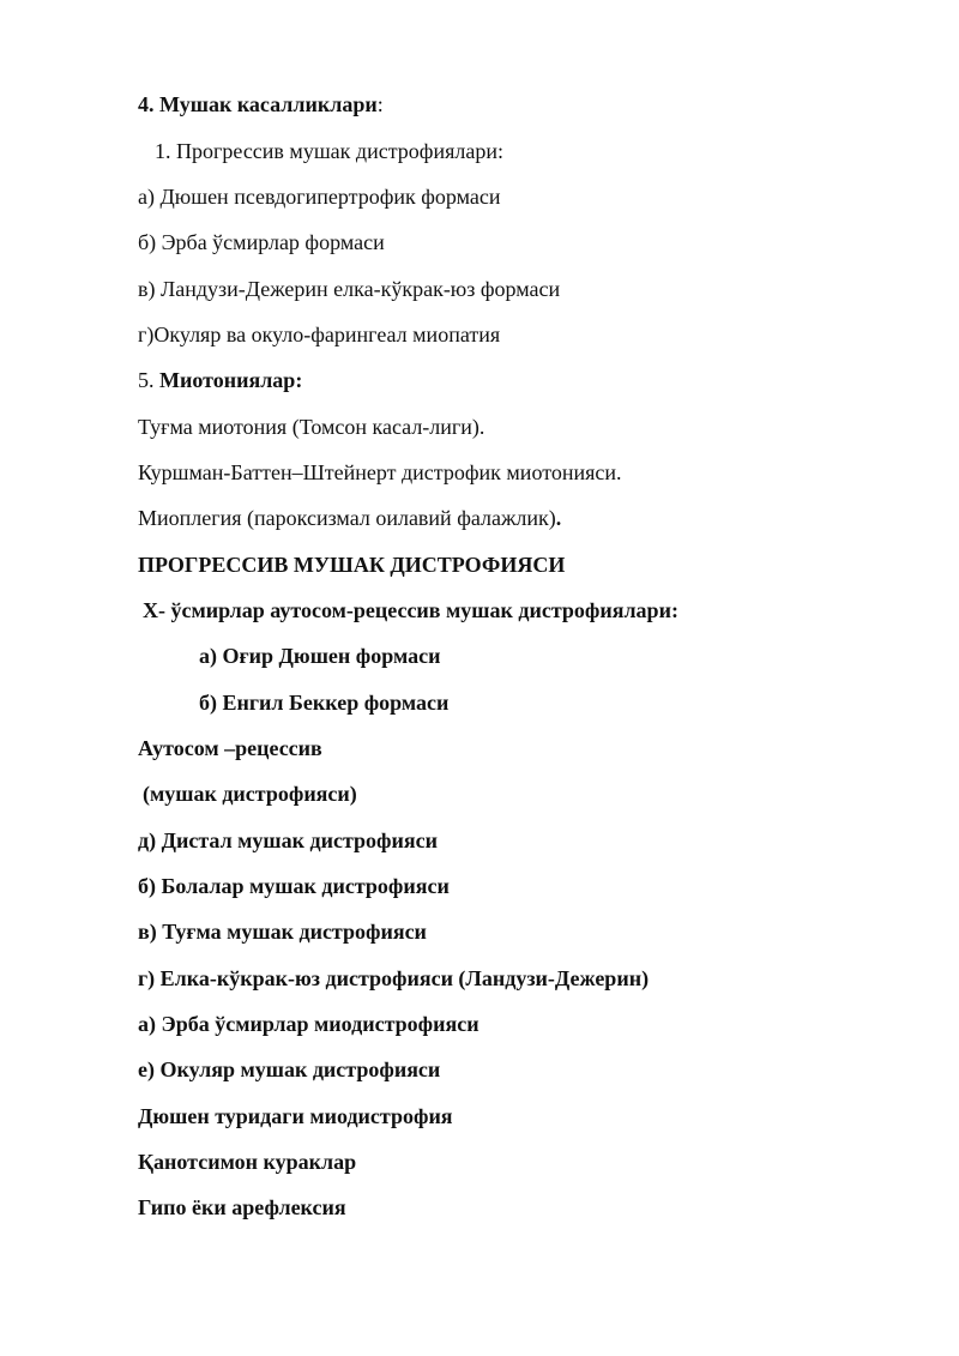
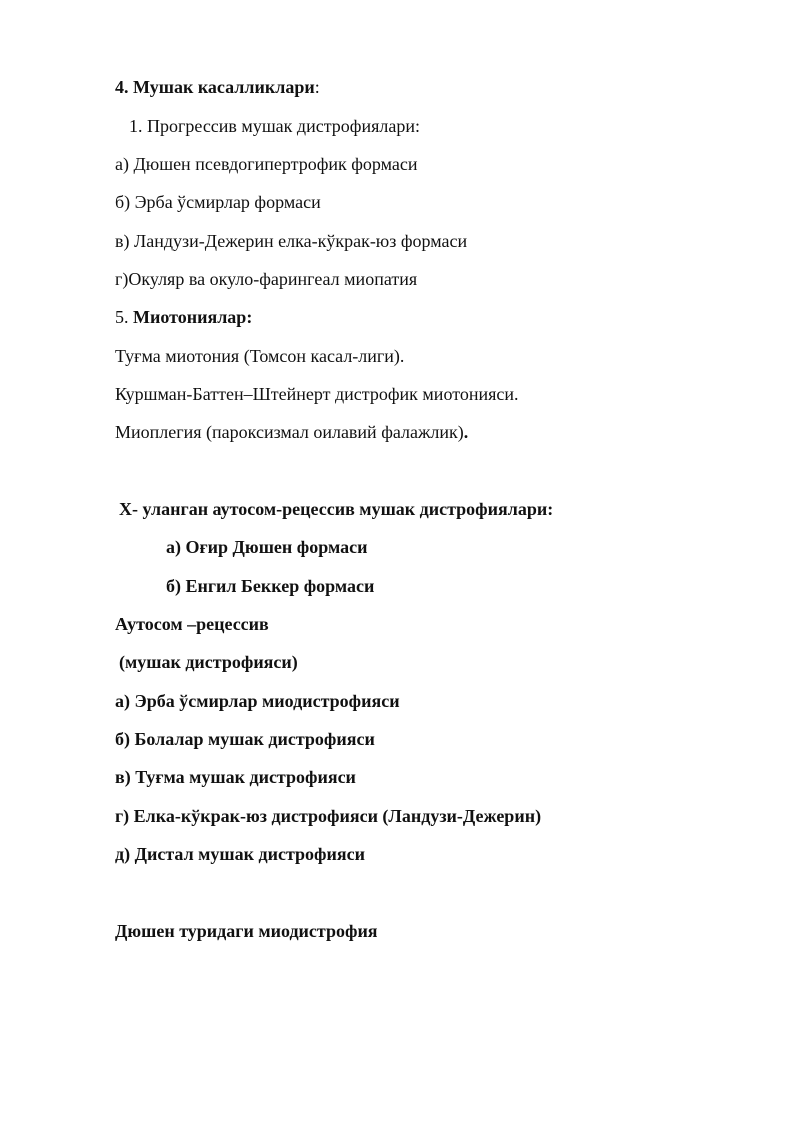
  4. Мушак касалликлари:
  1. Прогрессив мушак дистрофиялари:
  а) Дюшен псевдогипертрофик формаси
  б) Эрба ўсмирлар формаси
  в) Ландузи-Дежерин елка-кўкрак-юз формаси
  г)Окуляр ва окуло-фарингеал миопатия
  5. Миотониялар:
  Туғма миотония (Томсон касал-лиги).
  Куршман-Баттен–Штейнерт дистрофик миотонияси.
  Миоплегия (пароксизмал оилавий фалажлик).
- ПРОГРЕССИВ МУШАК ДИСТРОФИЯСИ
- Х- ўсмирлар аутосом-рецессив мушак дистрофиялари:
+ Х- уланган аутосом-рецессив мушак дистрофиялари:
  а) Оғир Дюшен формаси
  б) Енгил Беккер формаси
  Аутосом –рецессив
  (мушак дистрофияси)
- д) Дистал мушак дистрофияси
+ а) Эрба ўсмирлар миодистрофияси
  б) Болалар мушак дистрофияси
  в) Туғма мушак дистрофияси
  г) Елка-кўкрак-юз дистрофияси (Ландузи-Дежерин)
- а) Эрба ўсмирлар миодистрофияси
+ д) Дистал мушак дистрофияси
- е) Окуляр мушак дистрофияси
  Дюшен туридаги миодистрофия
- Қанотсимон кураклар
- Гипо ёки арефлексия
